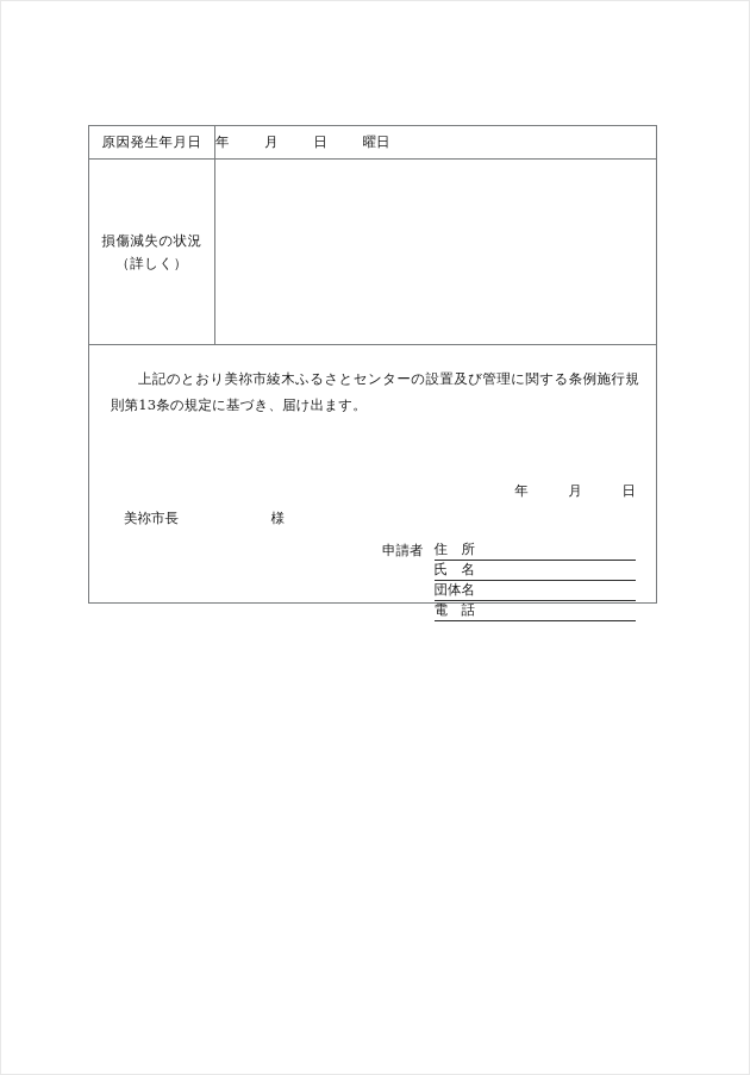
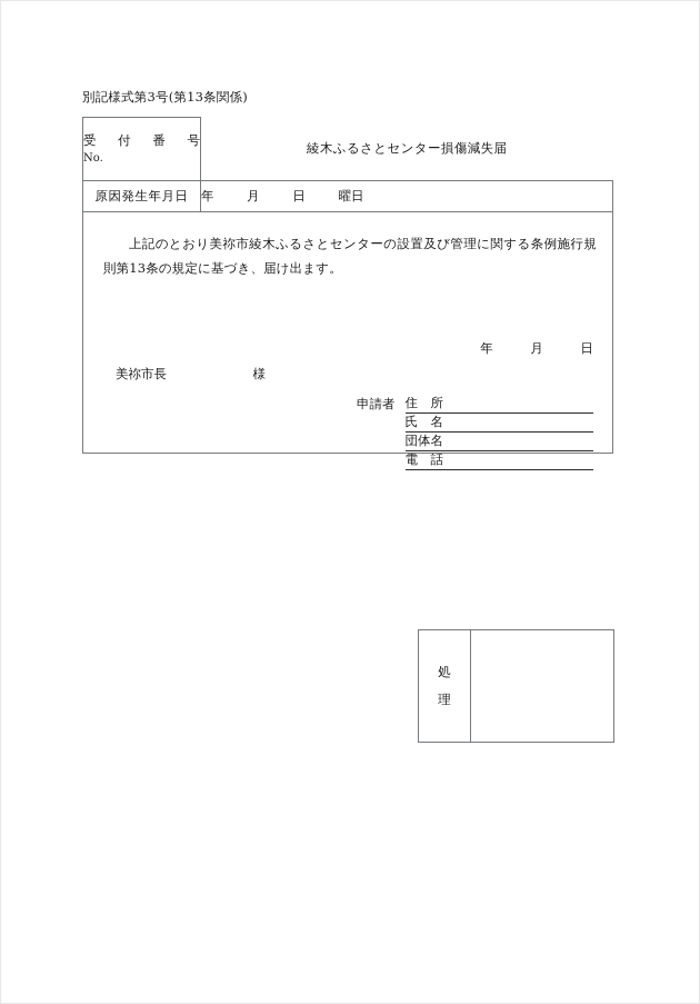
+ 別記様式第3号(第13条関係)
+ 受 付 番 号 No.	綾木ふるさとセンター損傷減失届
  原因発生年月日	年 月 日 曜日
- 損傷減失の状況 （詳しく）
  上記のとおり美祢市綾木ふるさとセンターの設置及び管理に関する条例施行規則第13条の規定に基づき、届け出ます。 年 月 日 美祢市長 様 申請者 住 所 氏 名 団体名 電 話
+ 処 理
